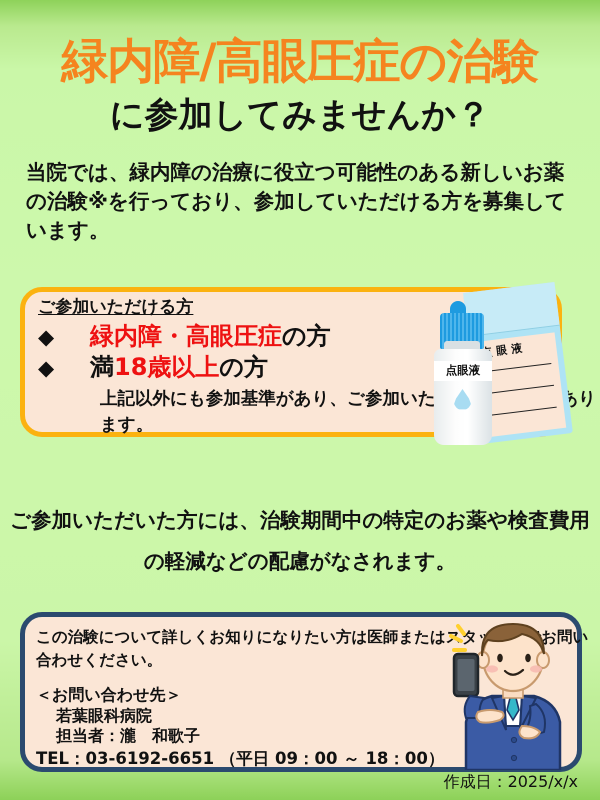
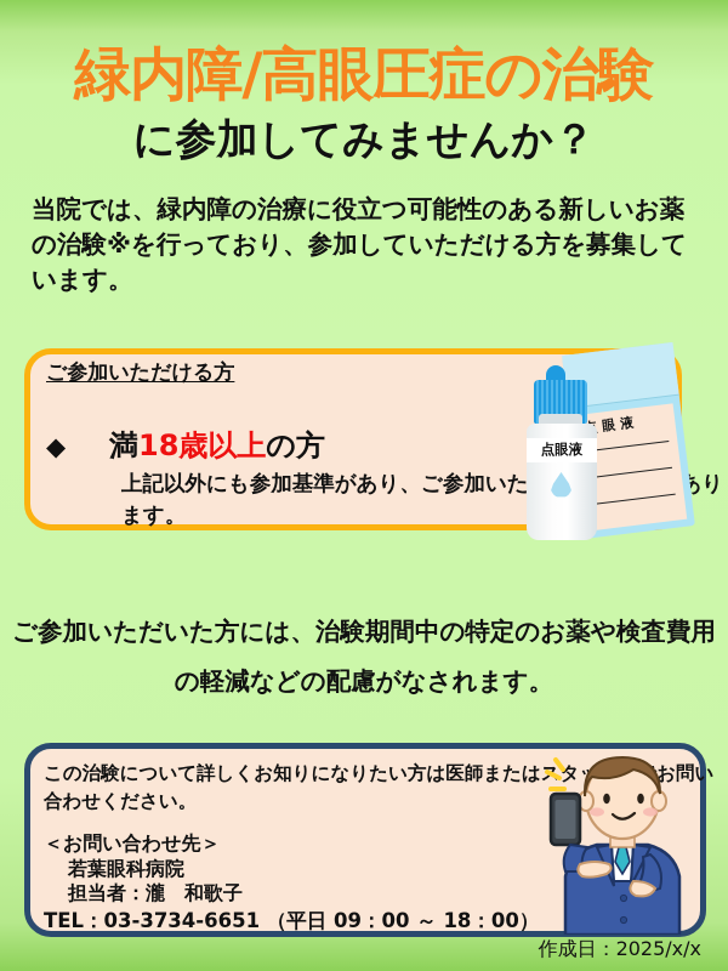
  緑内障/高眼圧症の治験
  に参加してみませんか？
  当院では、緑内障の治療に役立つ可能性のある新しいお薬の治験※を行っており、参加していただける方を募集しています。
  ご参加いただける方
- ◆ 緑内障・高眼圧症の方
  ◆ 満18歳以上の方
  上記以外にも参加基準があり、ご参加いたあります。
  点眼液
  ご参加いただいた方には、治験期間中の特定のお薬や検査費用の軽減などの配慮がなされます。
  この治験について詳しくお知りになりたい方は医師またはタお問い合わせください。
  ＜お問い合わせ先＞
  若葉眼科病院
  担当者：瀧 和歌子
- TEL：03-6192-6651 （平日 09：00 ～ 18：00）
+ TEL：03-3734-6651 （平日 09：00 ～ 18：00）
  作成日：2025/x/x
